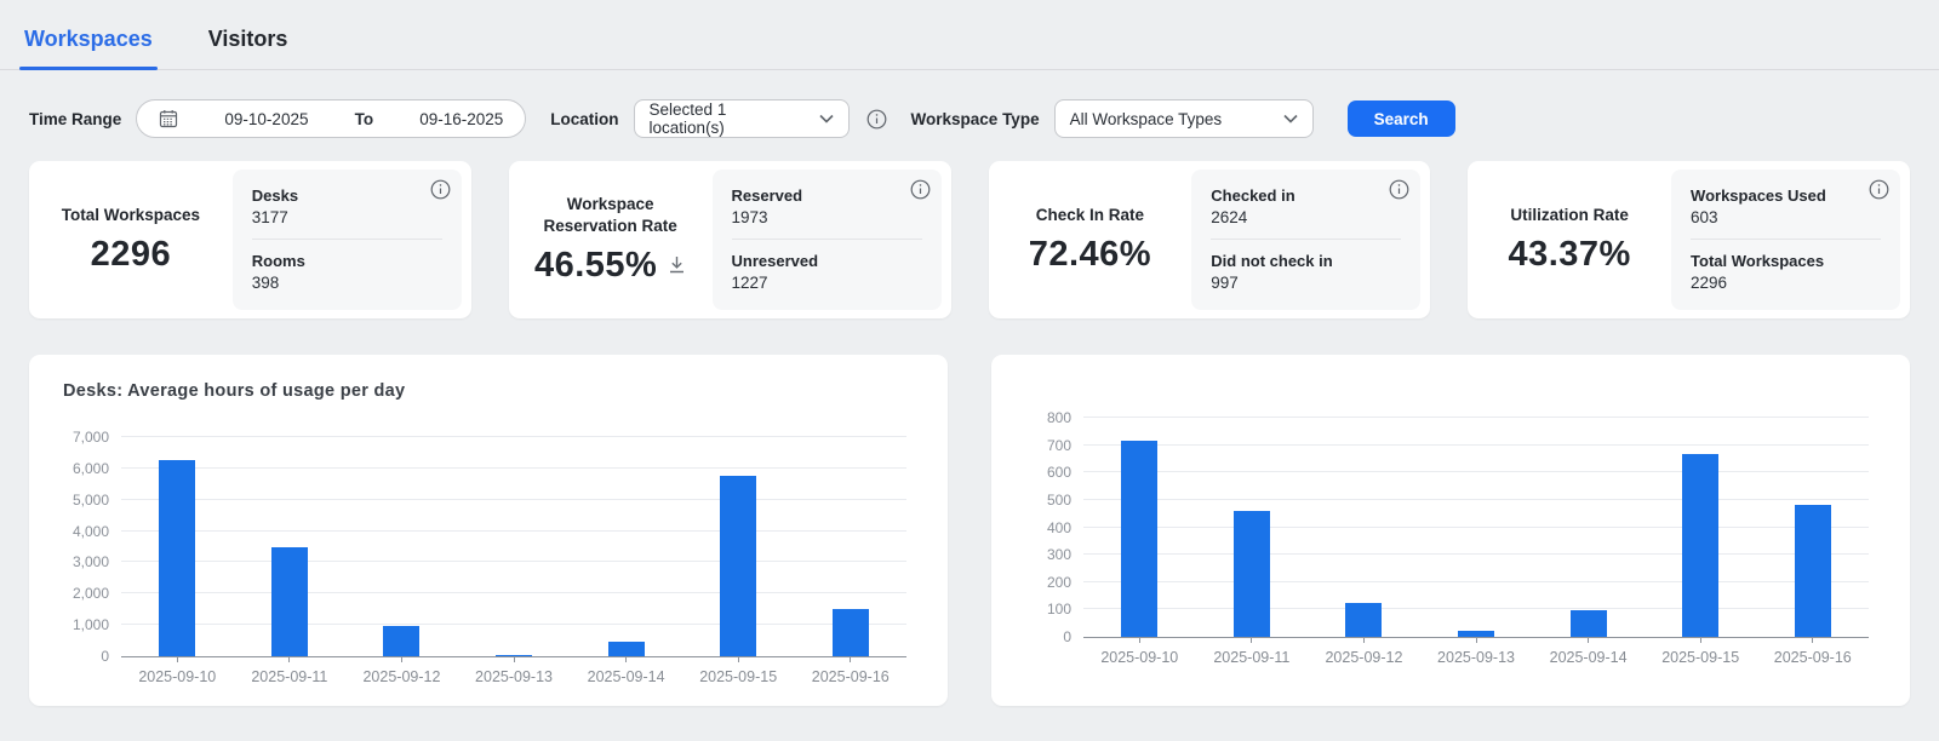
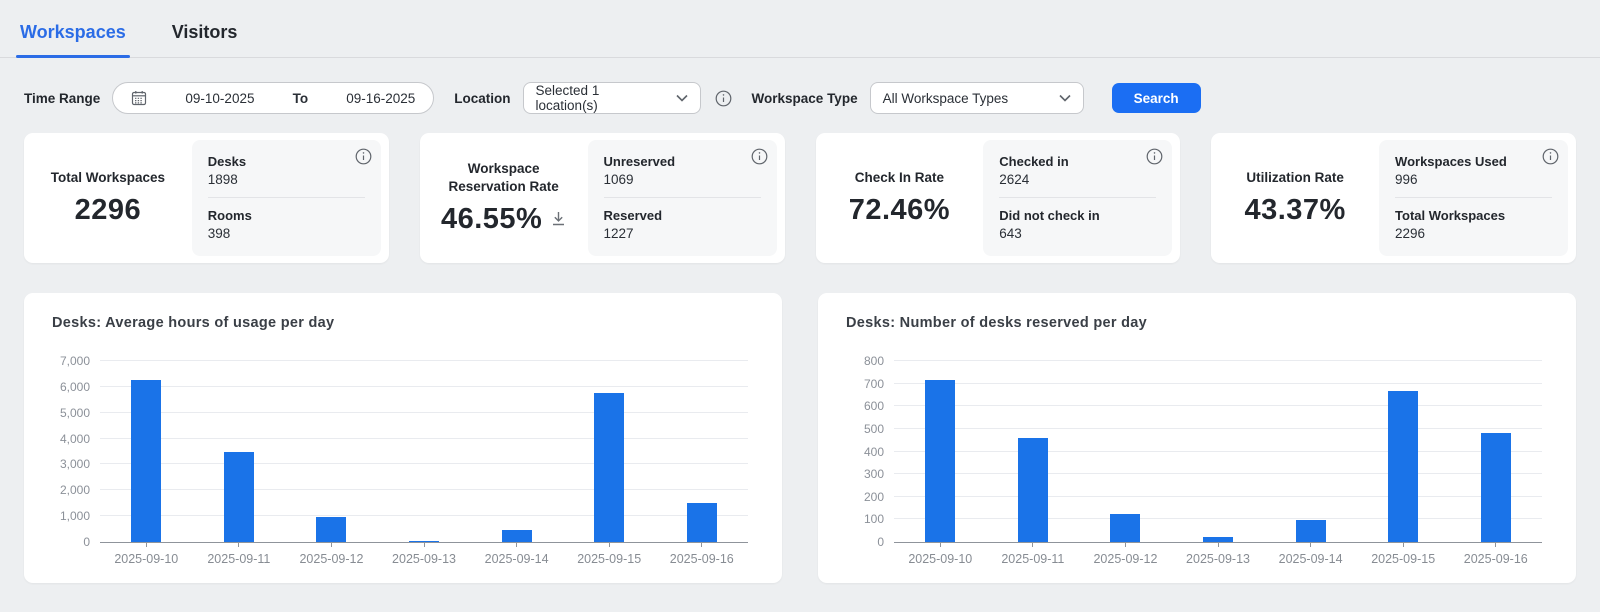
  Workspaces
  Visitors
  Time Range
  09-10-2025
  To
  09-16-2025
  Location
  Selected 1 location(s)
  Workspace Type
  All Workspace Types
  Search
  Total Workspaces
  2296
  Desks
- 3177
+ 1898
  Rooms
  398
  Workspace Reservation Rate
  46.55%
- Reserved
+ Unreserved
- 1973
+ 1069
- Unreserved
+ Reserved
  1227
  Check In Rate
  72.46%
  Checked in
  2624
  Did not check in
- 997
+ 643
  Utilization Rate
  43.37%
  Workspaces Used
- 603
+ 996
  Total Workspaces
  2296
  Desks: Average hours of usage per day
  0
  1,000
  2,000
  3,000
  4,000
  5,000
  6,000
  7,000
  2025-09-10
  2025-09-11
  2025-09-12
  2025-09-13
  2025-09-14
  2025-09-15
  2025-09-16
+ Desks: Number of desks reserved per day
  0
  100
  200
  300
  400
  500
  600
  700
  800
  2025-09-10
  2025-09-11
  2025-09-12
  2025-09-13
  2025-09-14
  2025-09-15
  2025-09-16
